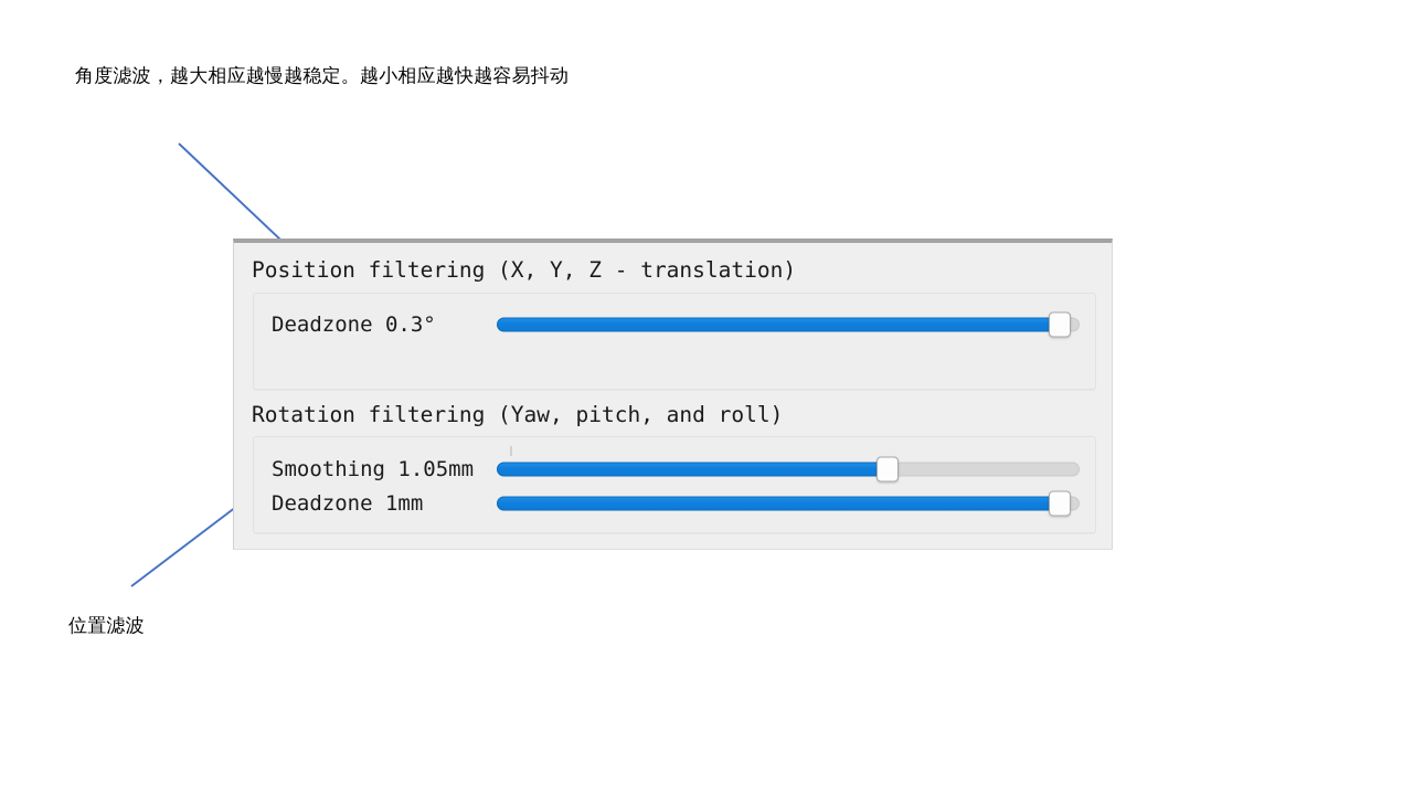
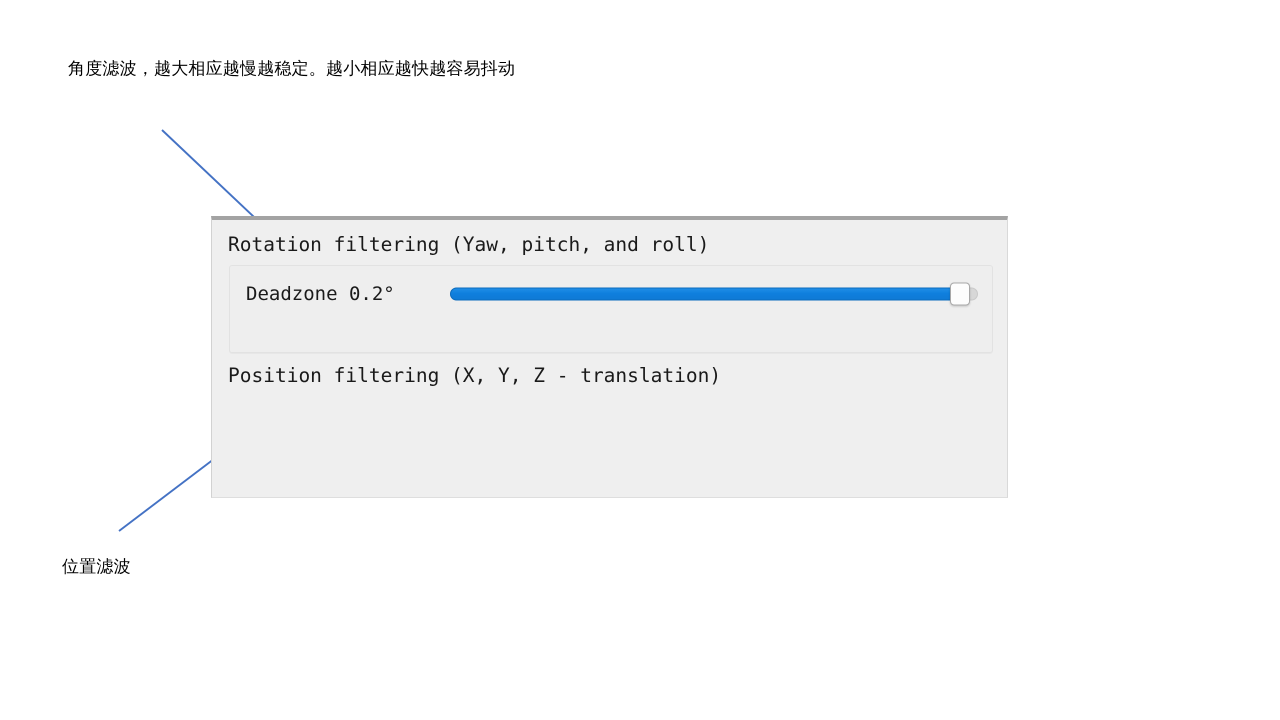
  角度滤波，越大相应越慢越稳定。越小相应越快越容易抖动
  位置滤波
- Position filtering (X, Y, Z - translation)
+ Rotation filtering (Yaw, pitch, and roll)
- Deadzone 0.3°
+ Deadzone 0.2°
- Rotation filtering (Yaw, pitch, and roll)
+ Position filtering (X, Y, Z - translation)
- Smoothing 1.05mm
- Deadzone 1mm
